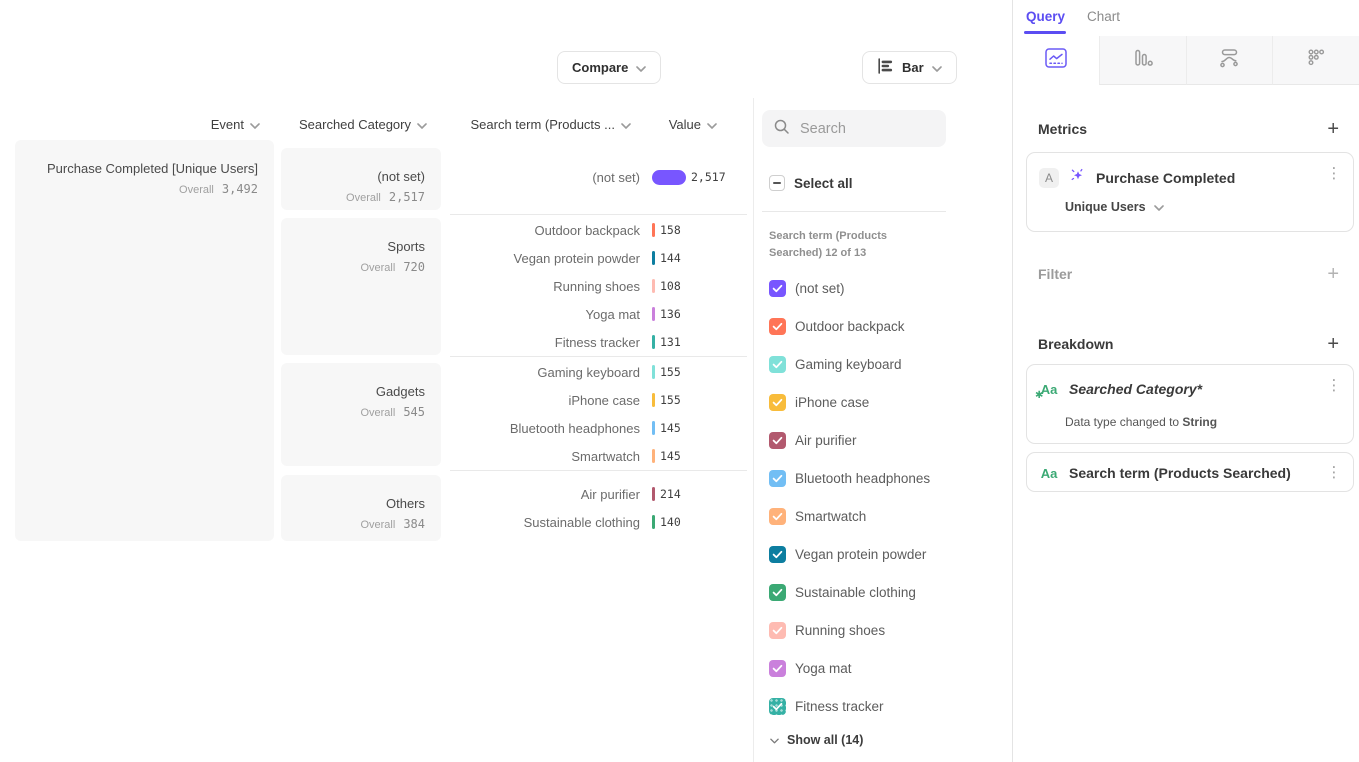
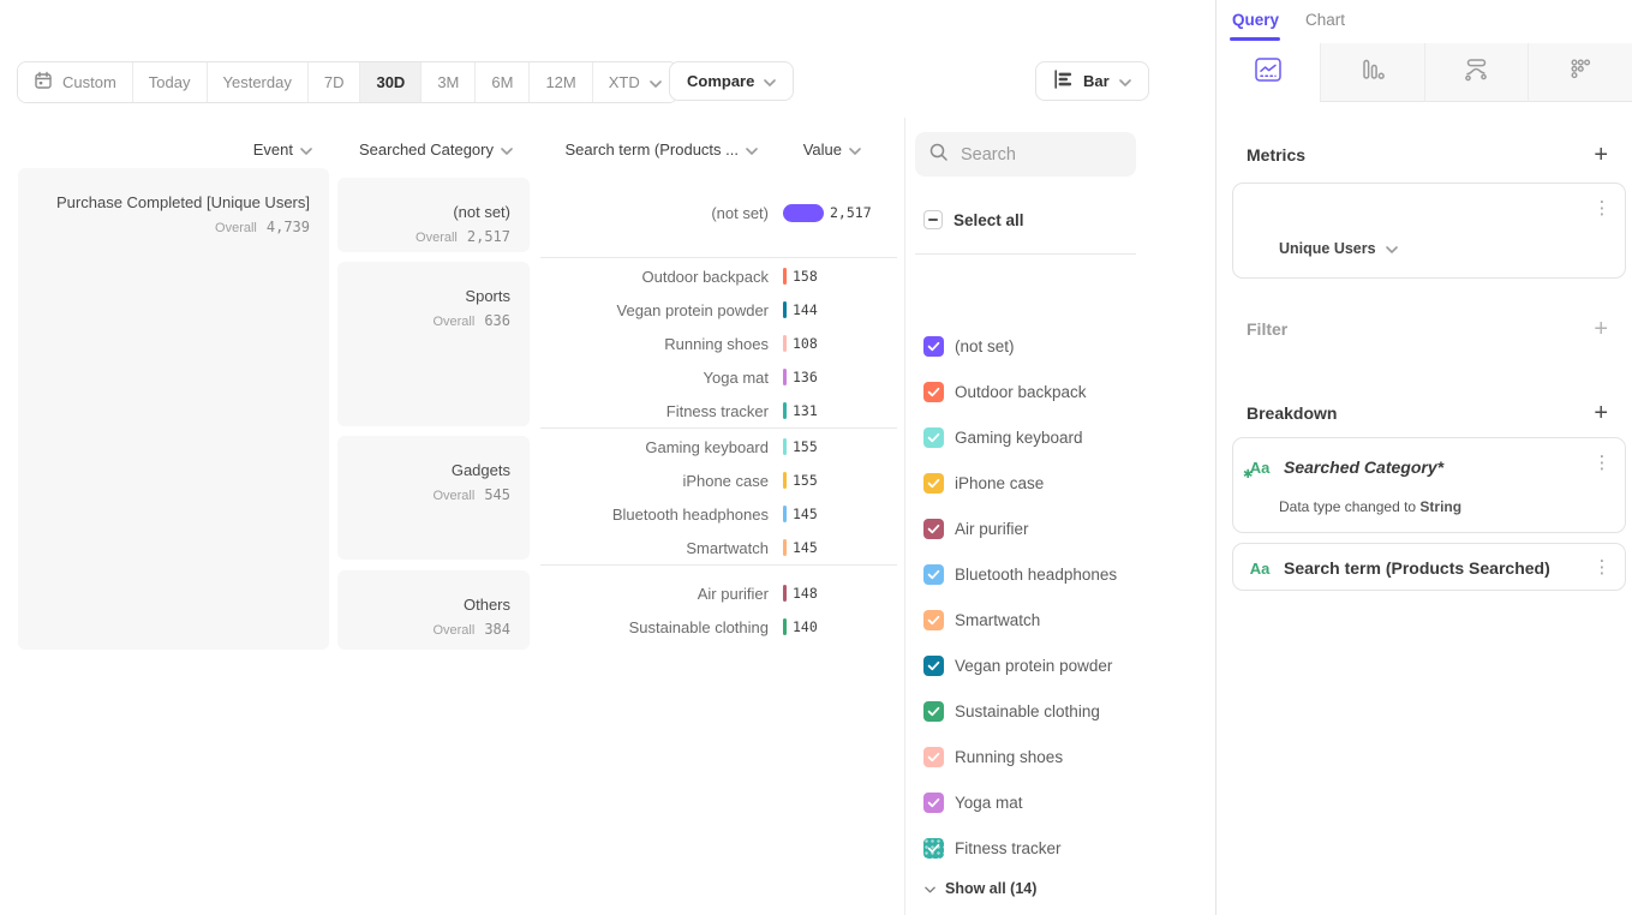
+ Custom
+ Today
+ Yesterday
+ 7D
+ 30D
+ 3M
+ 6M
+ 12M
+ XTD
  Compare
  Bar
  Event
  Searched Category
  Search term (Products ...
  Value
  Purchase Completed [Unique Users]
- Overall 3,492
+ Overall 4,739
  (not set)
  Overall 2,517
  (not set)
  2,517
  Sports
- Overall 720
+ Overall 636
  Outdoor backpack
  158
  Vegan protein powder
  144
  Running shoes
  108
  Yoga mat
  136
  Fitness tracker
  131
  Gadgets
  Overall 545
  Gaming keyboard
  155
  iPhone case
  155
  Bluetooth headphones
  145
  Smartwatch
  145
  Others
  Overall 384
  Air purifier
- 214
+ 148
  Sustainable clothing
  140
  Search
  Select all
- Search term (Products Searched) 12 of 13
  (not set)
  Outdoor backpack
  Gaming keyboard
  iPhone case
  Air purifier
  Bluetooth headphones
  Smartwatch
  Vegan protein powder
  Sustainable clothing
  Running shoes
  Yoga mat
  Fitness tracker
  Show all (14)
  Query
  Chart
  Metrics
  +
- A
- Purchase Completed
  ⋮
  Unique Users
  Filter
  +
  Breakdown
  +
  Aa
  ✱
  Searched Category*
  ⋮
  Data type changed to String
  Aa
  Search term (Products Searched)
  ⋮
